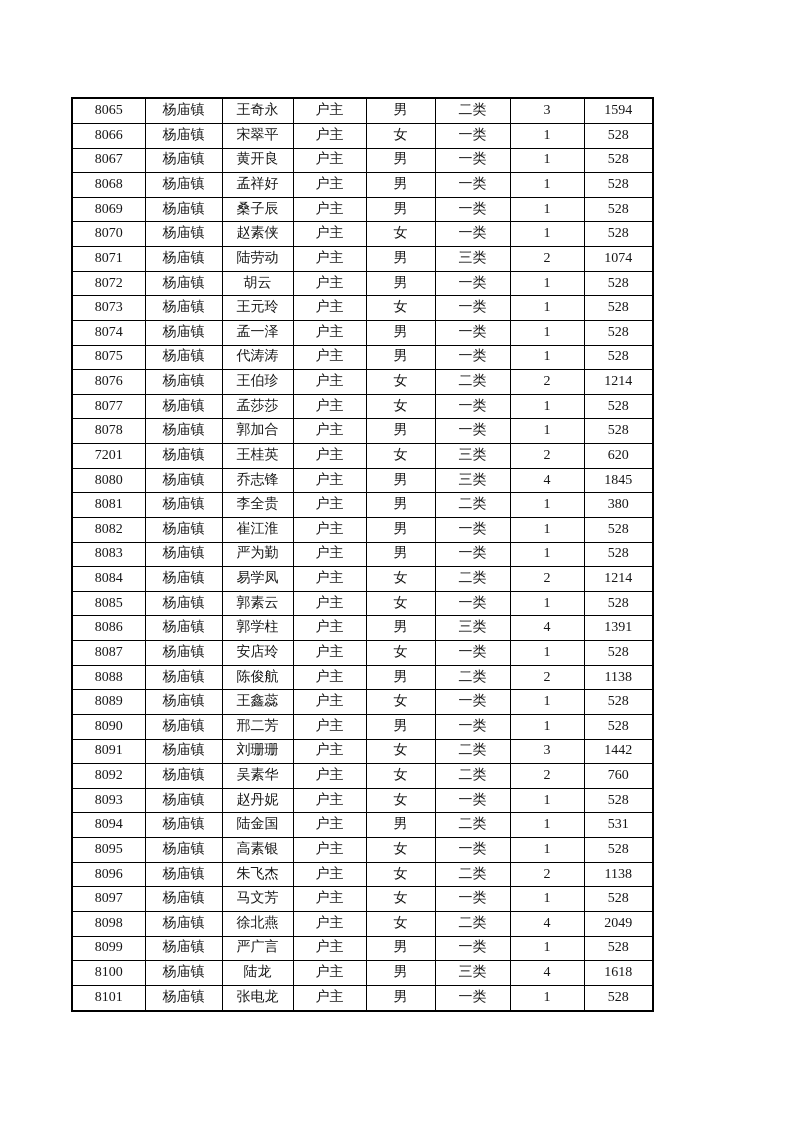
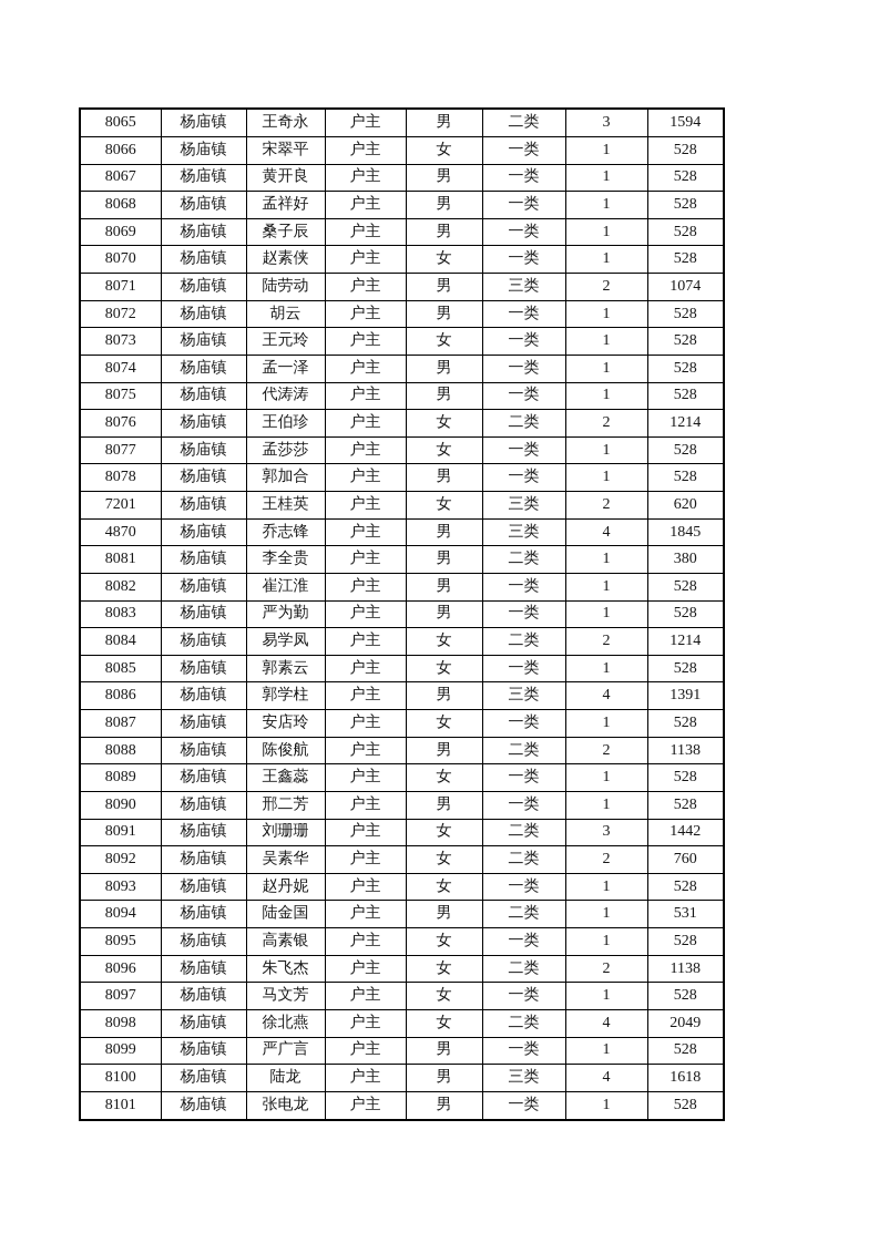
  8065	杨庙镇	王奇永	户主	男	二类	3	1594
  8066	杨庙镇	宋翠平	户主	女	一类	1	528
  8067	杨庙镇	黄开良	户主	男	一类	1	528
  8068	杨庙镇	孟祥好	户主	男	一类	1	528
  8069	杨庙镇	桑子辰	户主	男	一类	1	528
  8070	杨庙镇	赵素侠	户主	女	一类	1	528
  8071	杨庙镇	陆劳动	户主	男	三类	2	1074
  8072	杨庙镇	胡云	户主	男	一类	1	528
  8073	杨庙镇	王元玲	户主	女	一类	1	528
  8074	杨庙镇	孟一泽	户主	男	一类	1	528
  8075	杨庙镇	代涛涛	户主	男	一类	1	528
  8076	杨庙镇	王伯珍	户主	女	二类	2	1214
  8077	杨庙镇	孟莎莎	户主	女	一类	1	528
  8078	杨庙镇	郭加合	户主	男	一类	1	528
  7201	杨庙镇	王桂英	户主	女	三类	2	620
- 8080	杨庙镇	乔志锋	户主	男	三类	4	1845
+ 4870	杨庙镇	乔志锋	户主	男	三类	4	1845
  8081	杨庙镇	李全贵	户主	男	二类	1	380
  8082	杨庙镇	崔江淮	户主	男	一类	1	528
  8083	杨庙镇	严为勤	户主	男	一类	1	528
  8084	杨庙镇	易学凤	户主	女	二类	2	1214
  8085	杨庙镇	郭素云	户主	女	一类	1	528
  8086	杨庙镇	郭学柱	户主	男	三类	4	1391
  8087	杨庙镇	安店玲	户主	女	一类	1	528
  8088	杨庙镇	陈俊航	户主	男	二类	2	1138
  8089	杨庙镇	王鑫蕊	户主	女	一类	1	528
  8090	杨庙镇	邢二芳	户主	男	一类	1	528
  8091	杨庙镇	刘珊珊	户主	女	二类	3	1442
  8092	杨庙镇	吴素华	户主	女	二类	2	760
  8093	杨庙镇	赵丹妮	户主	女	一类	1	528
  8094	杨庙镇	陆金国	户主	男	二类	1	531
  8095	杨庙镇	高素银	户主	女	一类	1	528
  8096	杨庙镇	朱飞杰	户主	女	二类	2	1138
  8097	杨庙镇	马文芳	户主	女	一类	1	528
  8098	杨庙镇	徐北燕	户主	女	二类	4	2049
  8099	杨庙镇	严广言	户主	男	一类	1	528
  8100	杨庙镇	陆龙	户主	男	三类	4	1618
  8101	杨庙镇	张电龙	户主	男	一类	1	528
